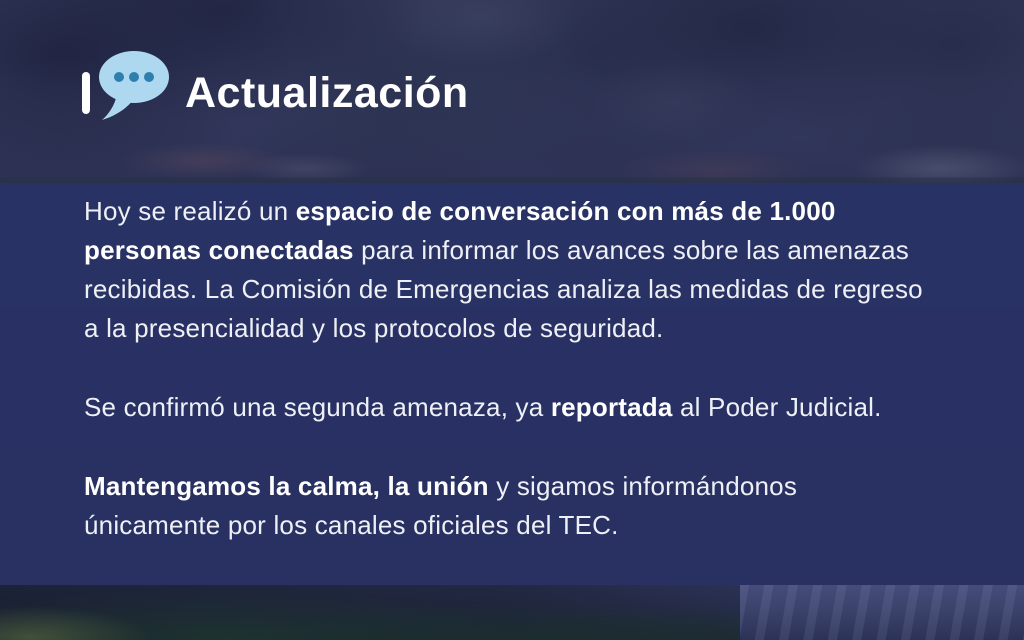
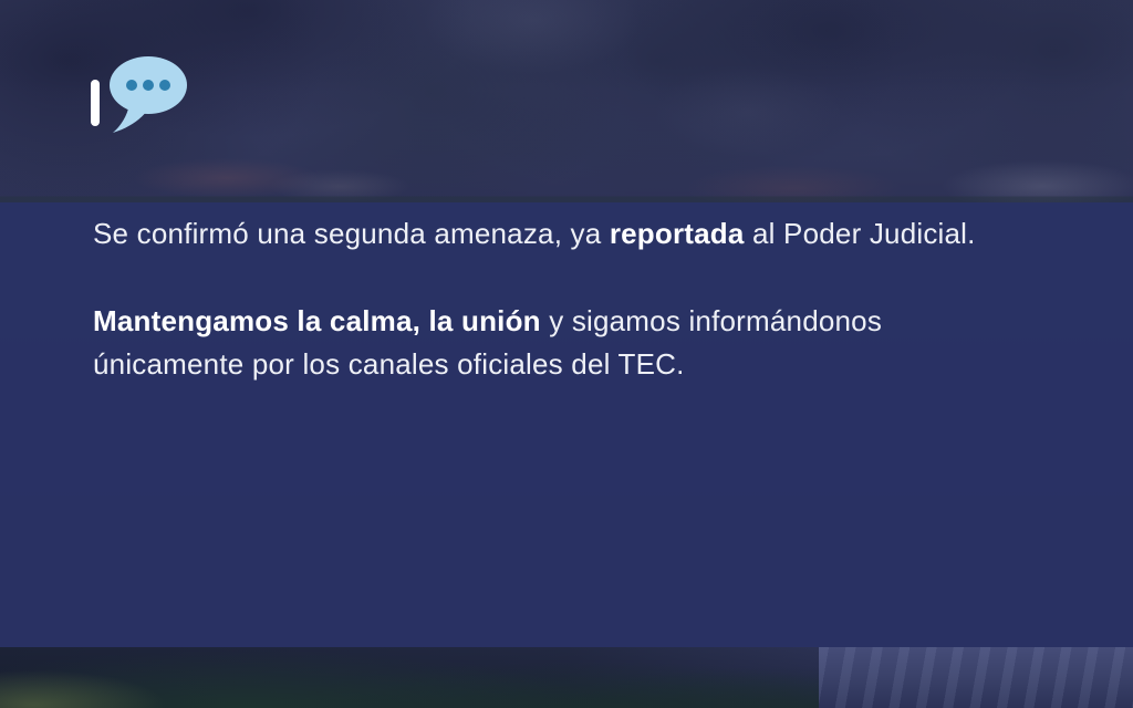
- Actualización
- Hoy se realizó un espacio de conversación con más de 1.000 personas conectadas para informar los avances sobre las amenazas recibidas. La Comisión de Emergencias analiza las medidas de regreso a la presencialidad y los protocolos de seguridad.
  Se confirmó una segunda amenaza, ya reportada al Poder Judicial.
  Mantengamos la calma, la unión y sigamos informándonos únicamente por los canales oficiales del TEC.
